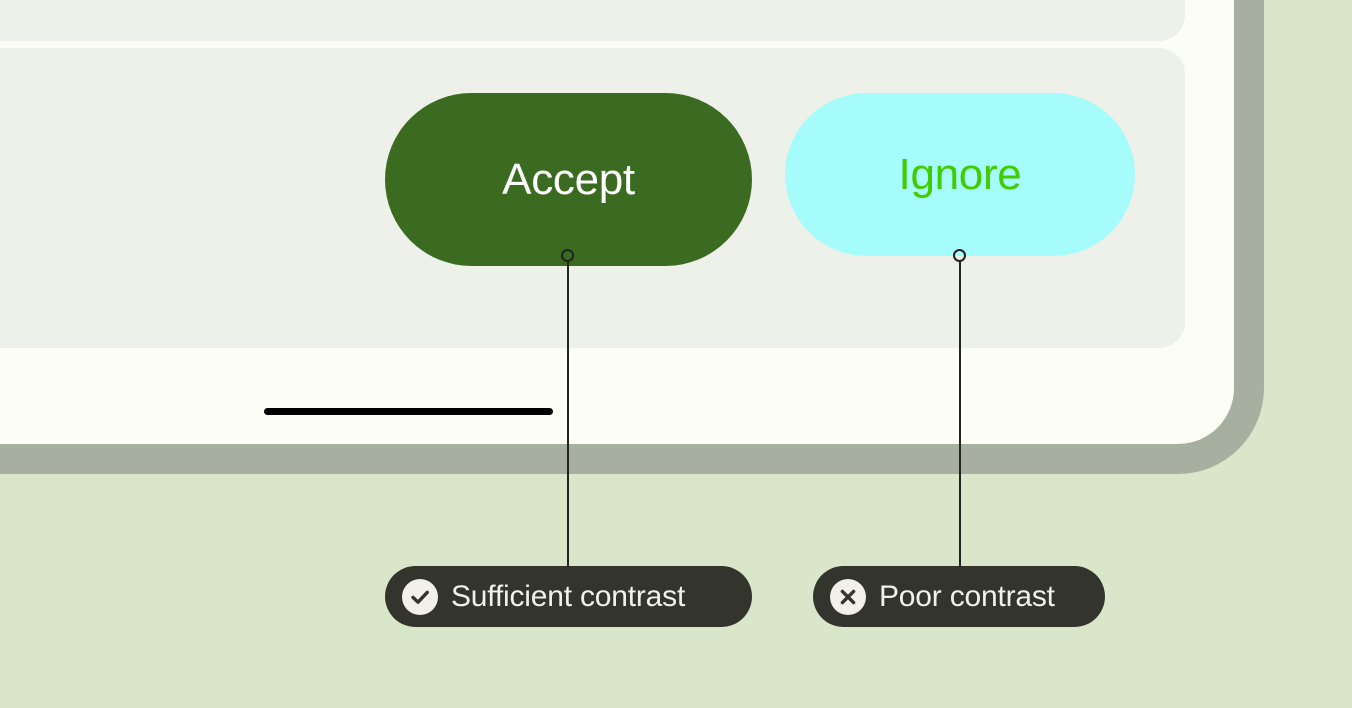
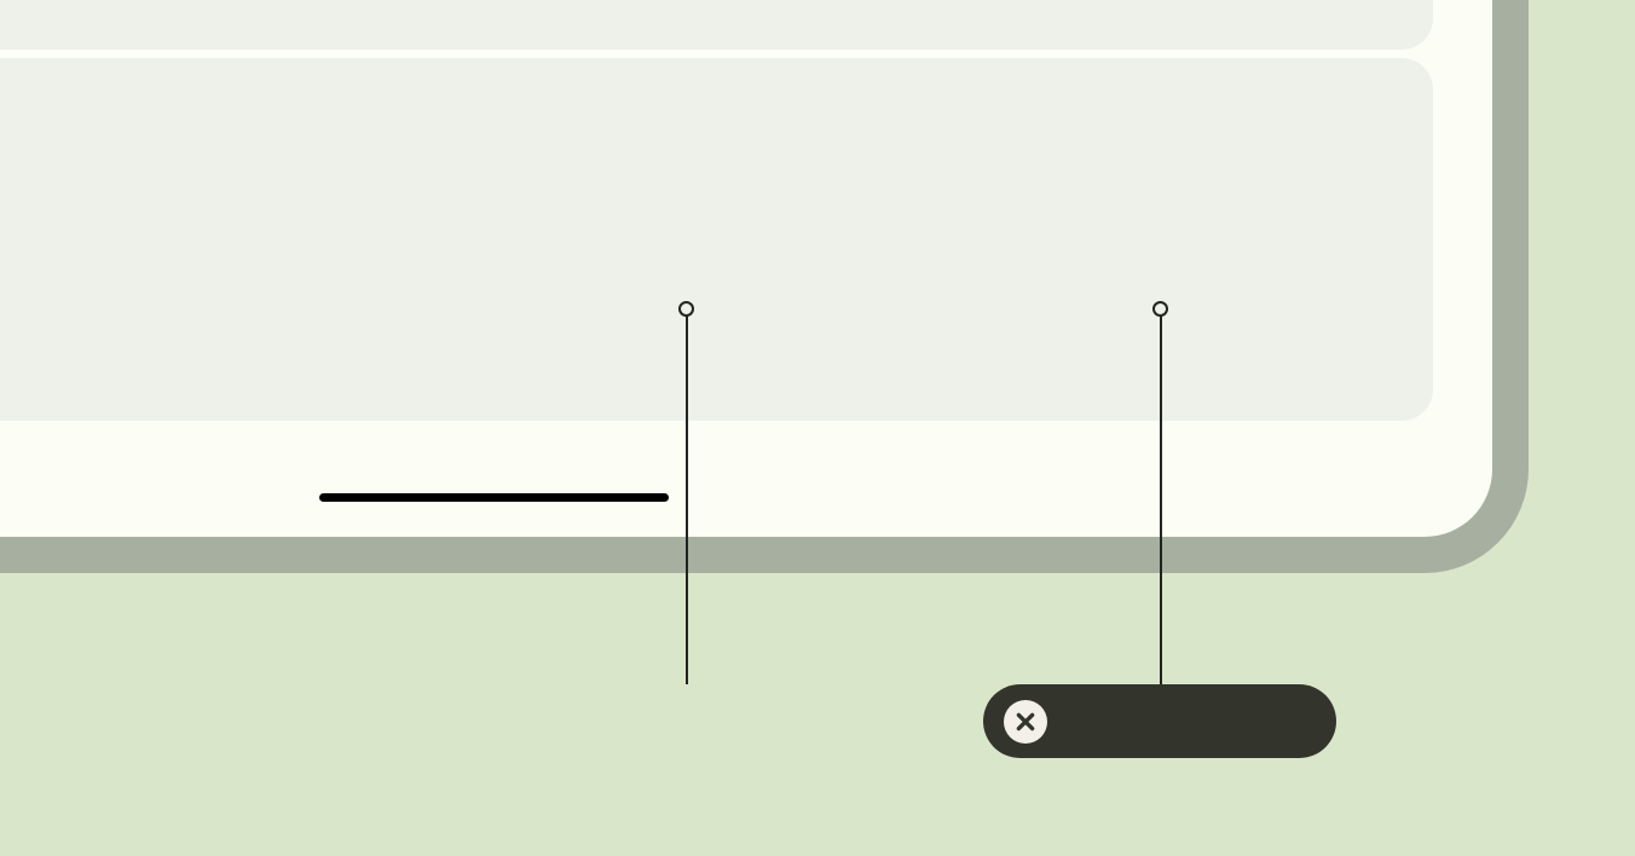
- Accept
- Ignore
- Sufficient contrast
- Poor contrast
